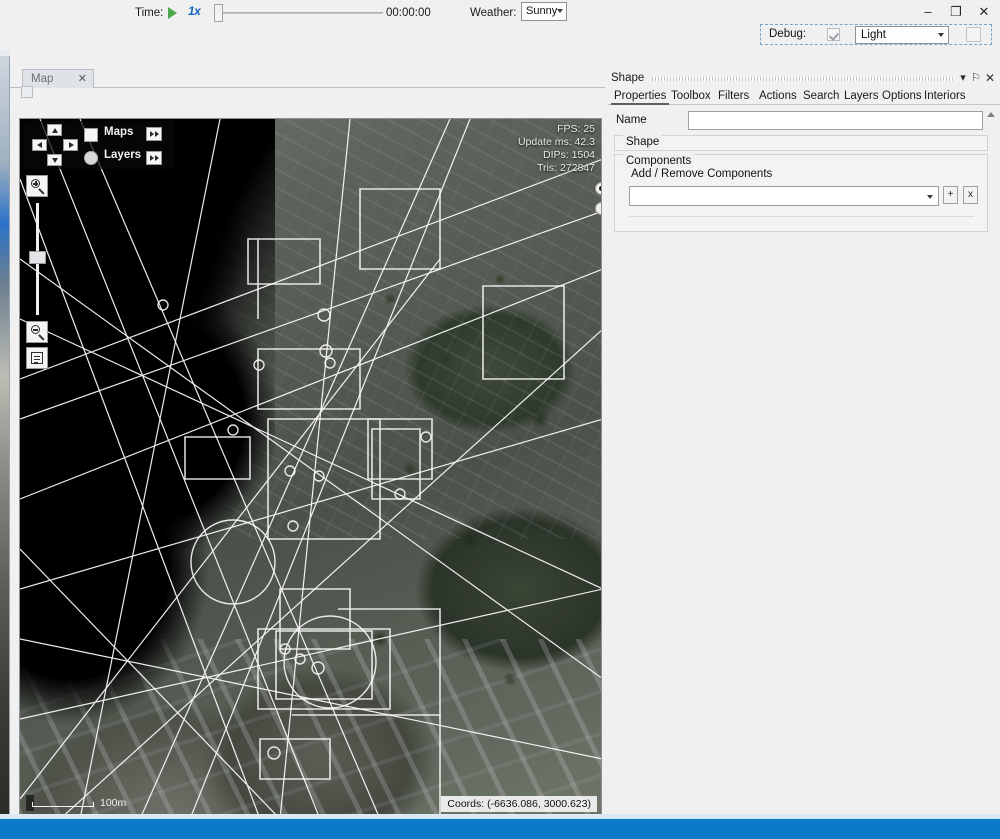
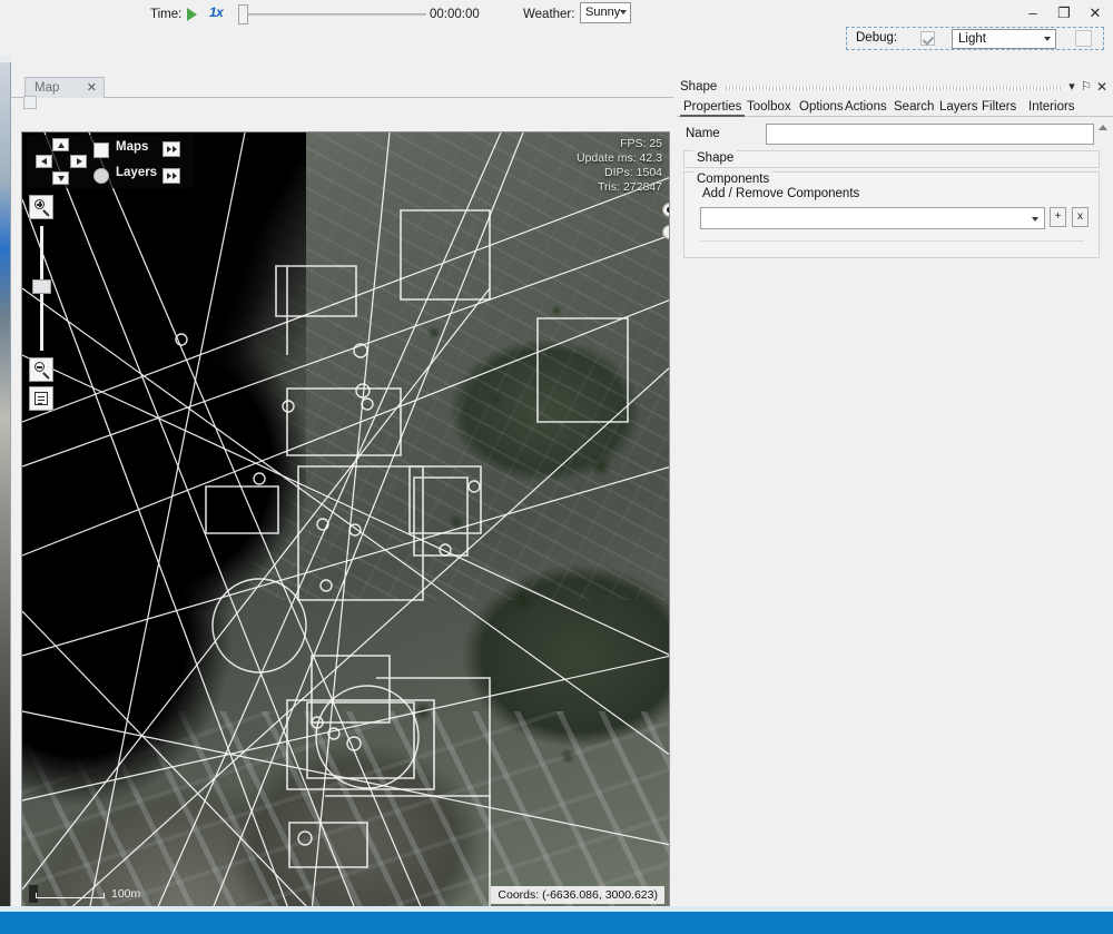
  Time:
  1x
  00:00:00
  Weather:
  Sunny
  –
  ❐
  ✕
  Debug:
  Light
  Map
  ✕
  Maps
  Layers
  FPS: 25
  Update ms: 42.3
  DIPs: 1504
  Tris: 272847
  100m
  Coords: (-6636.086, 3000.623)
  Shape
  ▾
  ⚐
  ✕
  Properties
  Toolbox
- Filters
+ Options
  Actions
  Search
  Layers
- Options
+ Filters
  Interiors
  Name
  Shape
  Components
  Add / Remove Components
  +
  x
